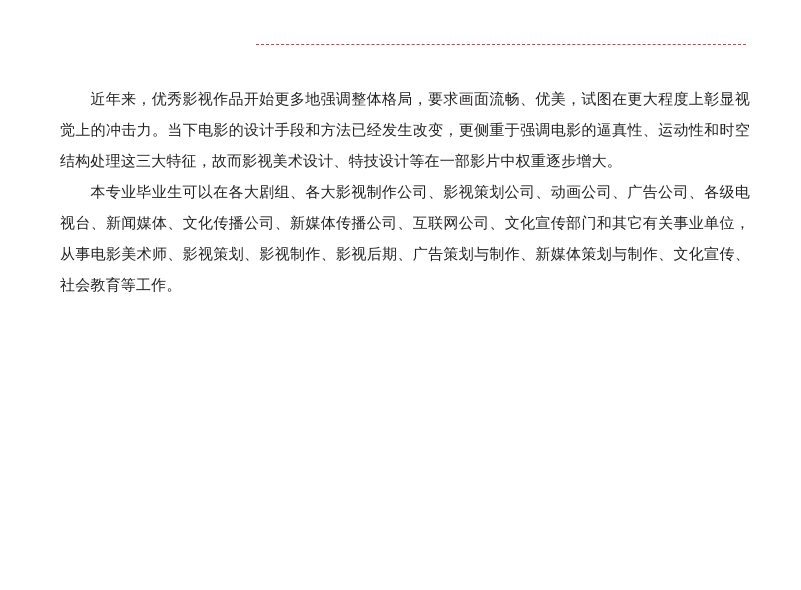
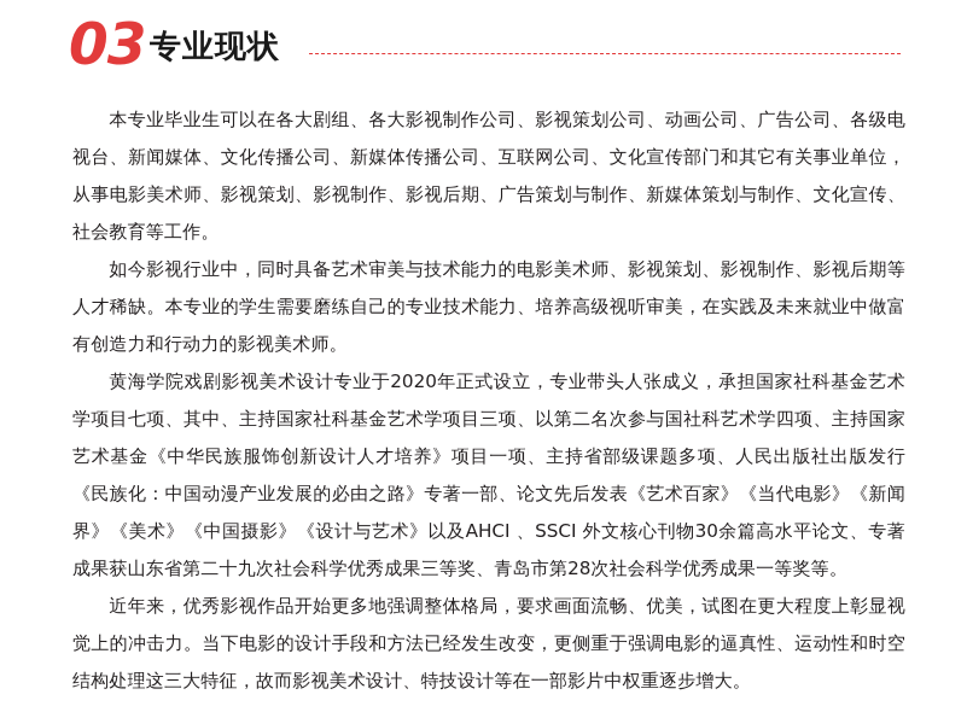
+ 03
+ 专业现状
- 近年来，优秀影视作品开始更多地强调整体格局，要求画面流畅、优美，试图在更大程度上彰显视觉上的冲击力。当下电影的设计手段和方法已经发生改变，更侧重于强调电影的逼真性、运动性和时空结构处理这三大特征，故而影视美术设计、特技设计等在一部影片中权重逐步增大。
+ 本专业毕业生可以在各大剧组、各大影视制作公司、影视策划公司、动画公司、广告公司、各级电视台、新闻媒体、文化传播公司、新媒体传播公司、互联网公司、文化宣传部门和其它有关事业单位，从事电影美术师、影视策划、影视制作、影视后期、广告策划与制作、新媒体策划与制作、文化宣传、社会教育等工作。
+ 如今影视行业中，同时具备艺术审美与技术能力的电影美术师、影视策划、影视制作、影视后期等人才稀缺。本专业的学生需要磨练自己的专业技术能力、培养高级视听审美，在实践及未来就业中做富有创造力和行动力的影视美术师。
+ 黄海学院戏剧影视美术设计专业于2020年正式设立，专业带头人张成义，承担国家社科基金艺术学项目七项、其中、主持国家社科基金艺术学项目三项、以第二名次参与国社科艺术学四项、主持国家艺术基金《中华民族服饰创新设计人才培养》项目一项、主持省部级课题多项、人民出版社出版发行《民族化：中国动漫产业发展的必由之路》专著一部、论文先后发表《艺术百家》《当代电影》《新闻界》《美术》《中国摄影》《设计与艺术》以及AHCI 、SSCI 外文核心刊物30余篇高水平论文、专著成果获山东省第二十九次社会科学优秀成果三等奖、青岛市第28次社会科学优秀成果一等奖等。
- 本专业毕业生可以在各大剧组、各大影视制作公司、影视策划公司、动画公司、广告公司、各级电视台、新闻媒体、文化传播公司、新媒体传播公司、互联网公司、文化宣传部门和其它有关事业单位，从事电影美术师、影视策划、影视制作、影视后期、广告策划与制作、新媒体策划与制作、文化宣传、社会教育等工作。
+ 近年来，优秀影视作品开始更多地强调整体格局，要求画面流畅、优美，试图在更大程度上彰显视觉上的冲击力。当下电影的设计手段和方法已经发生改变，更侧重于强调电影的逼真性、运动性和时空结构处理这三大特征，故而影视美术设计、特技设计等在一部影片中权重逐步增大。
